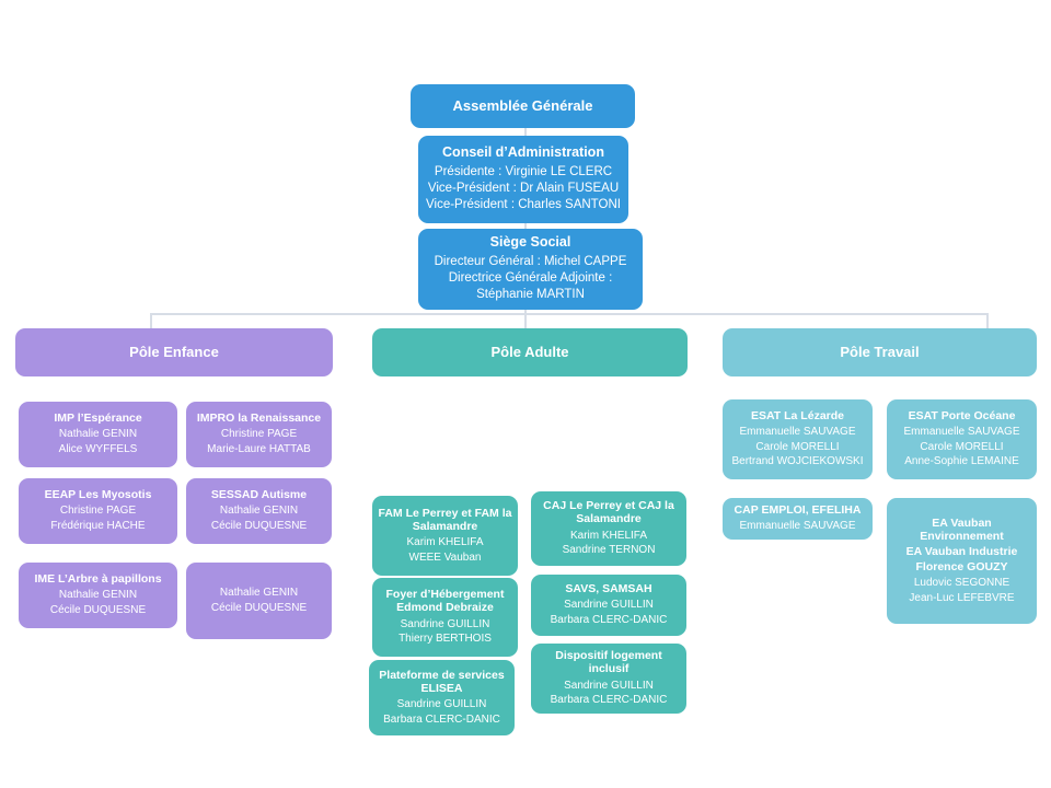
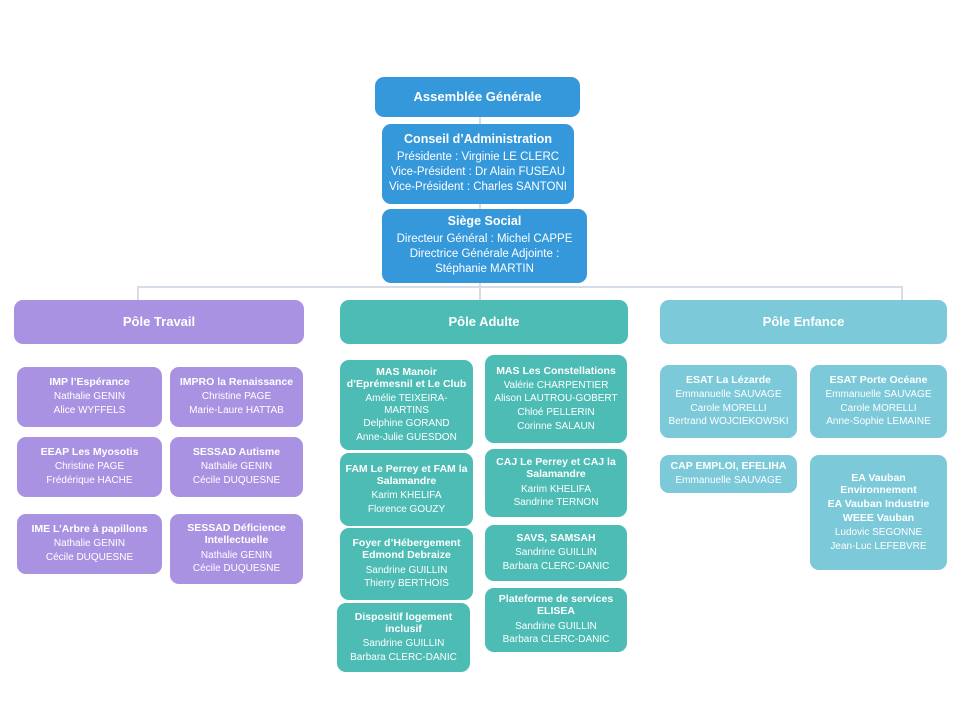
  Assemblée Générale
  Conseil d’Administration
  Présidente : Virginie LE CLERC
  Vice-Président : Dr Alain FUSEAU
  Vice-Président : Charles SANTONI
  Siège Social
  Directeur Général : Michel CAPPE
  Directrice Générale Adjointe :
  Stéphanie MARTIN
- Pôle Enfance
+ Pôle Travail
  Pôle Adulte
- Pôle Travail
+ Pôle Enfance
  IMP l’Espérance
  Nathalie GENIN
  Alice WYFFELS
  IMPRO la Renaissance
  Christine PAGE
  Marie-Laure HATTAB
  EEAP Les Myosotis
  Christine PAGE
  Frédérique HACHE
  SESSAD Autisme
  Nathalie GENIN
  Cécile DUQUESNE
  IME L’Arbre à papillons
  Nathalie GENIN
  Cécile DUQUESNE
+ SESSAD Déficience Intellectuelle
  Nathalie GENIN
  Cécile DUQUESNE
+ MAS Manoir d’Eprémesnil et Le Club
+ Amélie TEIXEIRA-MARTINS
+ Delphine GORAND
+ Anne-Julie GUESDON
+ MAS Les Constellations
+ Valérie CHARPENTIER
+ Alison LAUTROU-GOBERT
+ Chloé PELLERIN
+ Corinne SALAUN
  FAM Le Perrey et FAM la Salamandre
  Karim KHELIFA
- WEEE Vauban
+ Florence GOUZY
  CAJ Le Perrey et CAJ la Salamandre
  Karim KHELIFA
  Sandrine TERNON
  Foyer d’Hébergement Edmond Debraize
  Sandrine GUILLIN
  Thierry BERTHOIS
  SAVS, SAMSAH
  Sandrine GUILLIN
  Barbara CLERC-DANIC
- Plateforme de services ELISEA
+ Dispositif logement inclusif
  Sandrine GUILLIN
  Barbara CLERC-DANIC
- Dispositif logement inclusif
+ Plateforme de services ELISEA
  Sandrine GUILLIN
  Barbara CLERC-DANIC
  ESAT La Lézarde
  Emmanuelle SAUVAGE
  Carole MORELLI
  Bertrand WOJCIEKOWSKI
  ESAT Porte Océane
  Emmanuelle SAUVAGE
  Carole MORELLI
  Anne-Sophie LEMAINE
  CAP EMPLOI, EFELIHA
  Emmanuelle SAUVAGE
  EA Vauban Environnement
  EA Vauban Industrie
- Florence GOUZY
+ WEEE Vauban
  Ludovic SEGONNE
  Jean-Luc LEFEBVRE
